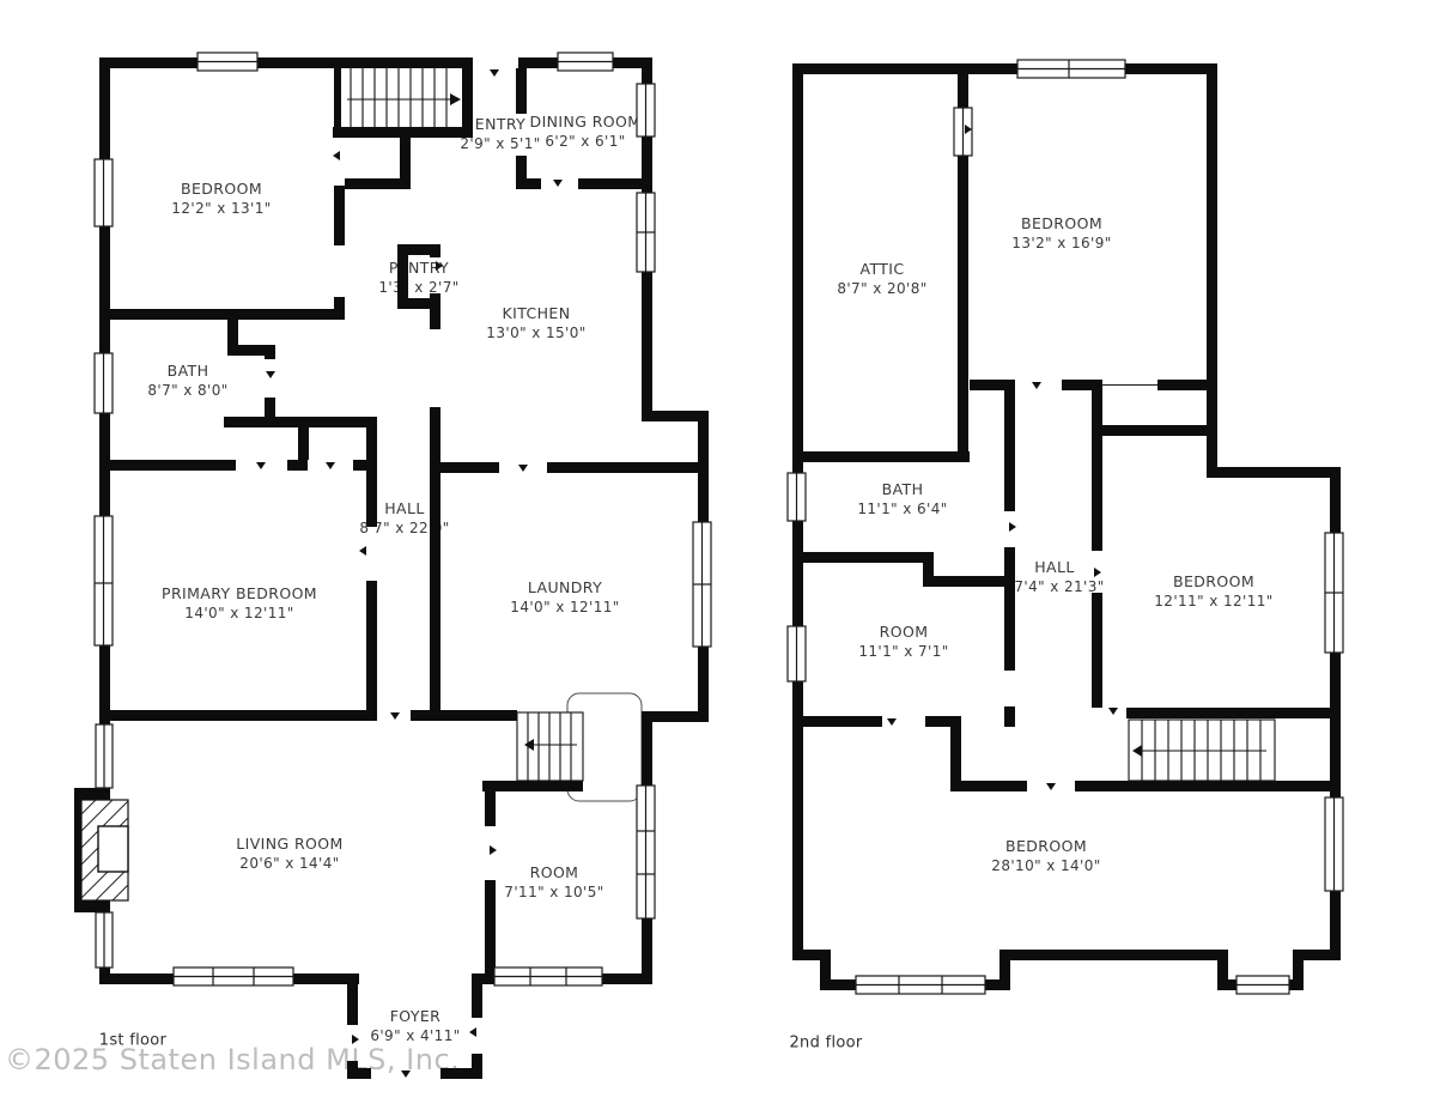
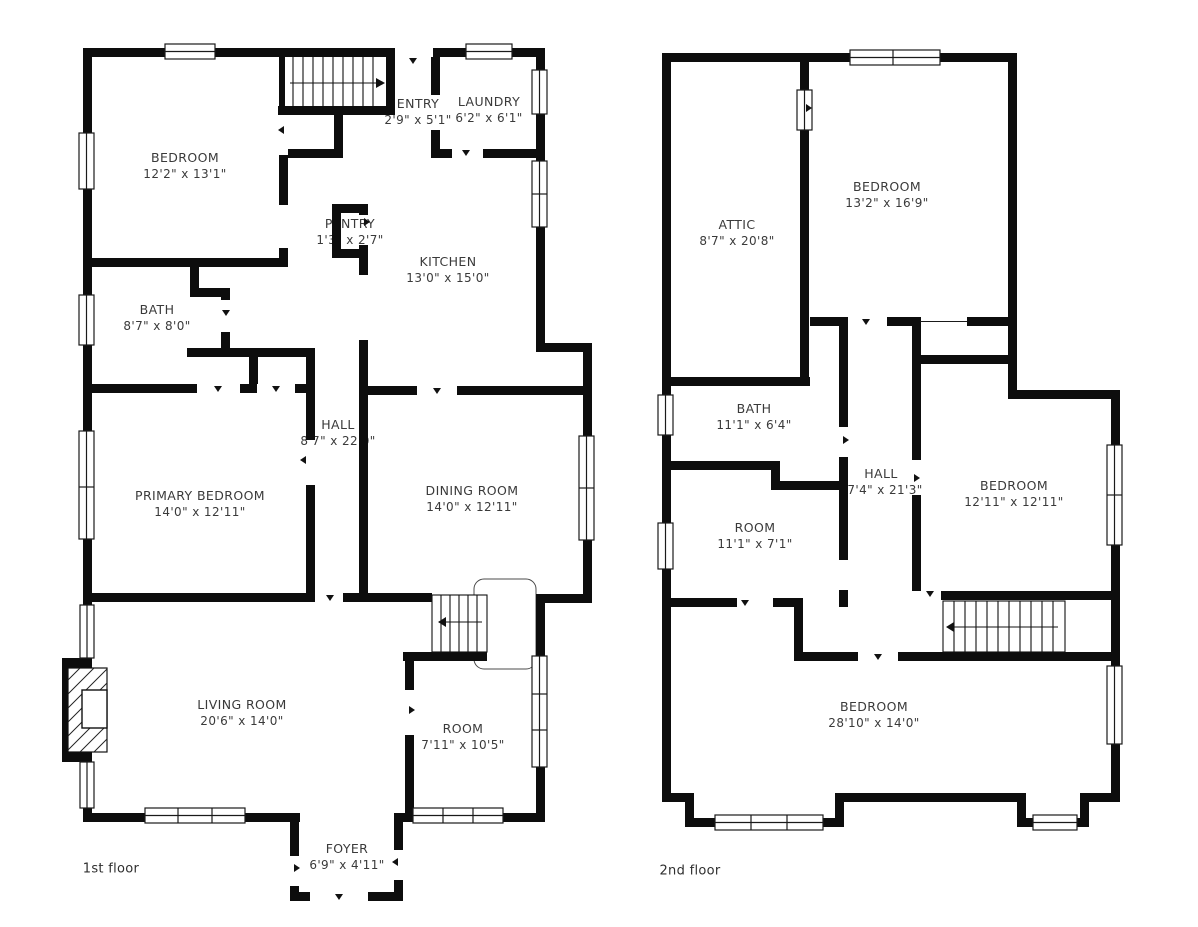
- ©2025 Staten Island MLS, Inc.
  1st floor
  2nd floor
  BEDROOM
  12'2" x 13'1"
  ENTRY
  2'9" x 5'1"
- DINING ROOM
+ LAUNDRY
  6'2" x 6'1"
  PNTRY
  1' x 2'7"
  KITCHEN
  13'0" x 15'0"
  BATH
  8'7" x 8'0"
  HALL
  8'7" x 22"
  PRIMARY BEDROOM
  14'0" x 12'11"
- LAUNDRY
+ DINING ROOM
  14'0" x 12'11"
  LIVING ROOM
- 20'6" x 14'4"
+ 20'6" x 14'0"
  ROOM
  7'11" x 10'5"
  FOYER
  6'9" x 4'11"
  ATTIC
  8'7" x 20'8"
  BEDROOM
  13'2" x 16'9"
  BATH
  11'1" x 6'4"
  HALL
  7'4" x 21'3"
  BEDROOM
  12'11" x 12'11"
  ROOM
  11'1" x 7'1"
  BEDROOM
  28'10" x 14'0"
